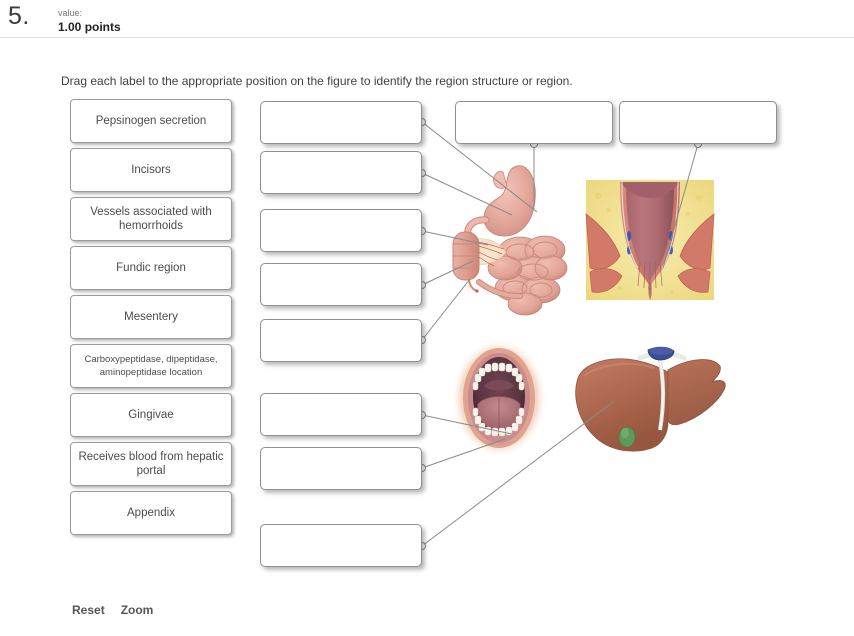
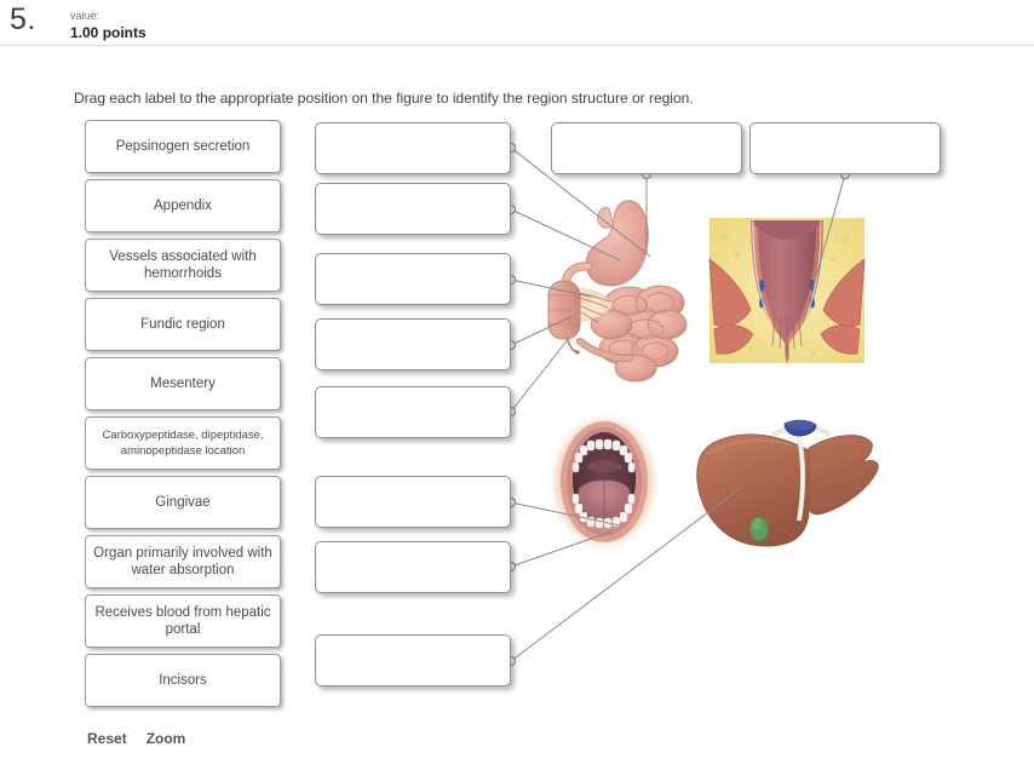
  5.
  value:
  1.00 points
  Drag each label to the appropriate position on the figure to identify the region structure or region.
  Pepsinogen secretion
- Incisors
+ Appendix
  Vessels associated with hemorrhoids
  Fundic region
  Mesentery
  Carboxypeptidase, dipeptidase, aminopeptidase location
  Gingivae
+ Organ primarily involved with water absorption
  Receives blood from hepatic portal
- Appendix
+ Incisors
  Reset
  Zoom
